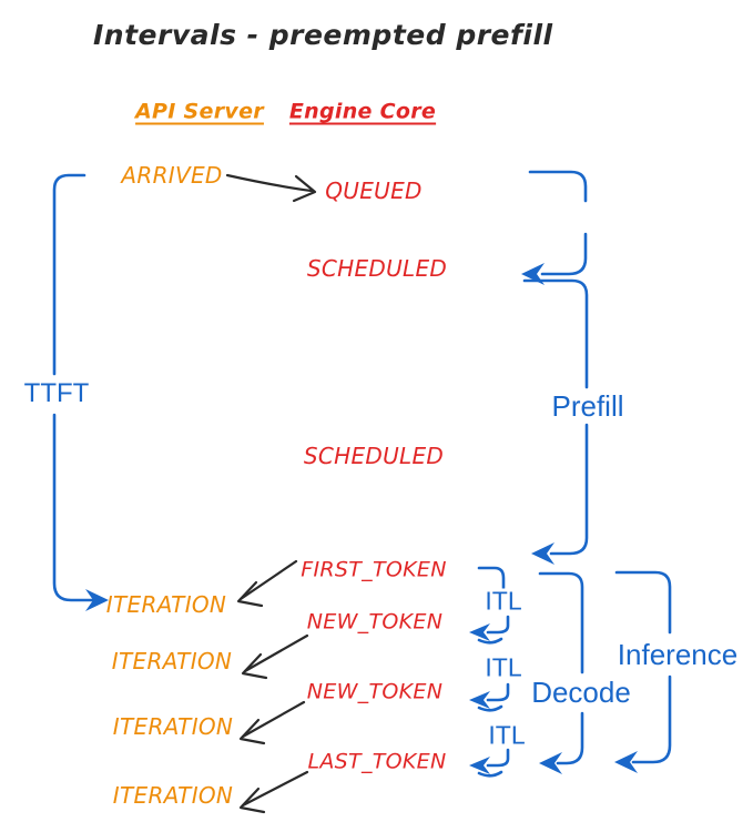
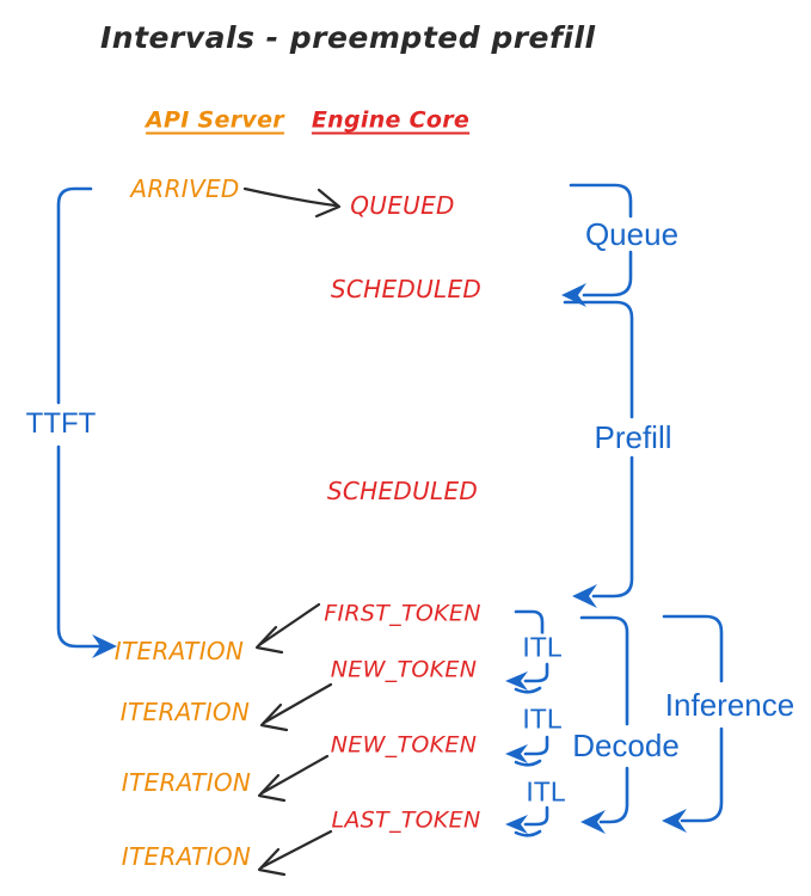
  Intervals - preempted prefill
  API Server
  Engine Core
  ARRIVED
  ITERATION
  ITERATION
  ITERATION
  ITERATION
  QUEUED
  SCHEDULED
  SCHEDULED
  FIRST_TOKEN
  NEW_TOKEN
  NEW_TOKEN
  LAST_TOKEN
  TTFT
+ Queue
  Prefill
  ITL
  ITL
  ITL
  Decode
  Inference
